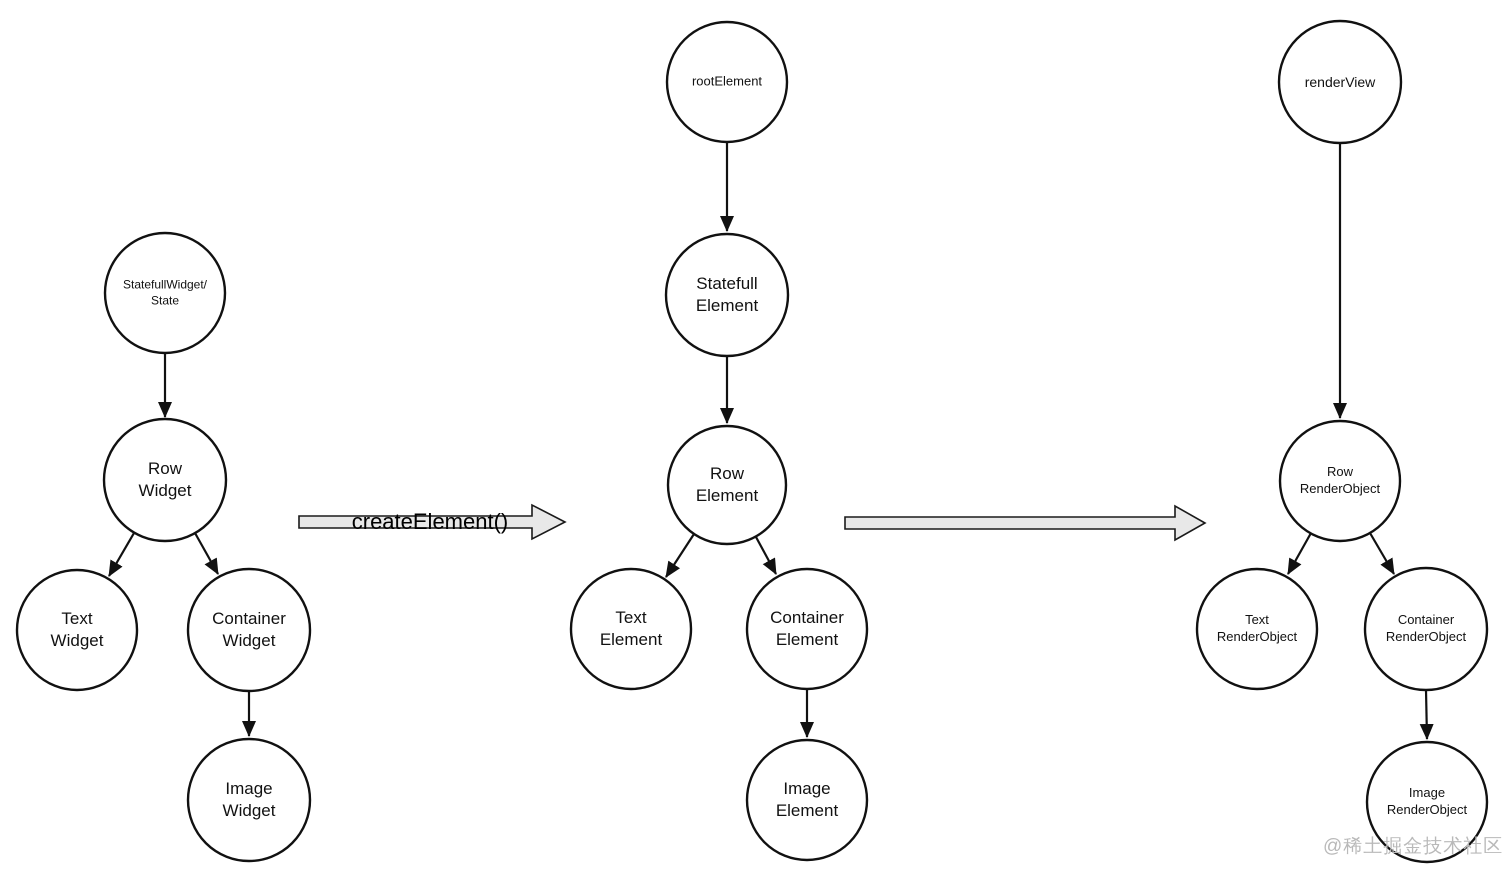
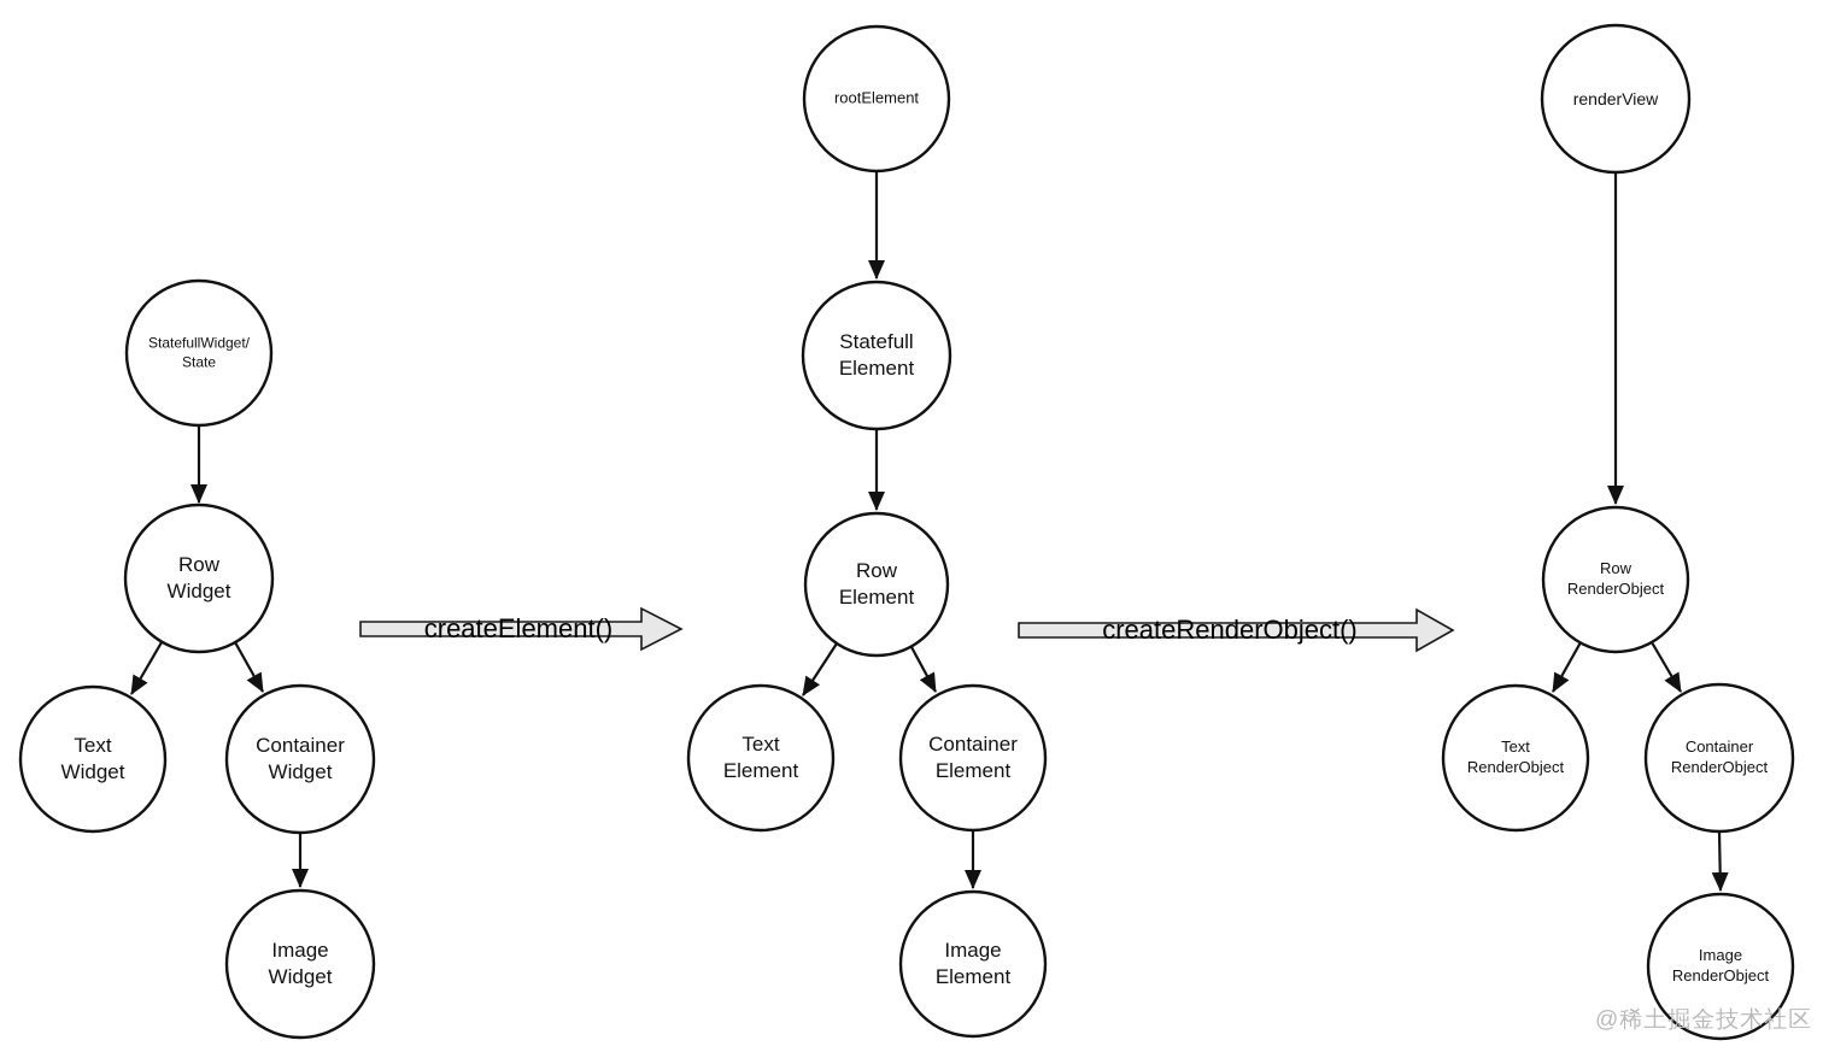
  StatefullWidget/
  State
  Row
  Widget
  Text
  Widget
  Container
  Widget
  Image
  Widget
  rootElement
  Statefull
  Element
  Row
  Element
  Text
  Element
  Container
  Element
  Image
  Element
  renderView
  Row
  RenderObject
  Text
  RenderObject
  Container
  RenderObject
  Image
  RenderObject
  createElement()
+ createRenderObject()
  @稀土掘金技术社区
